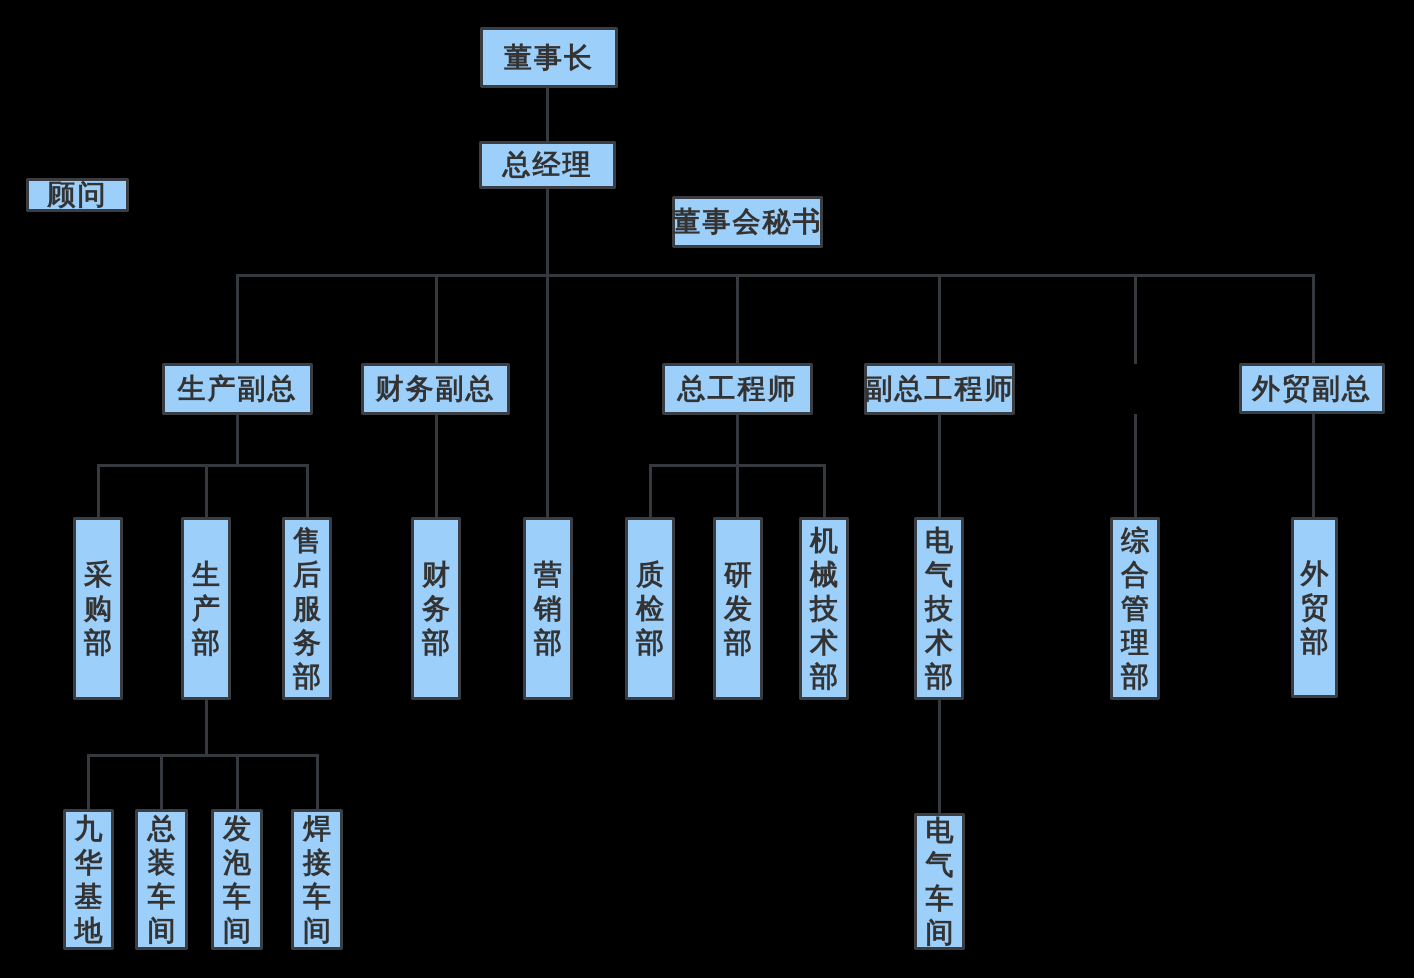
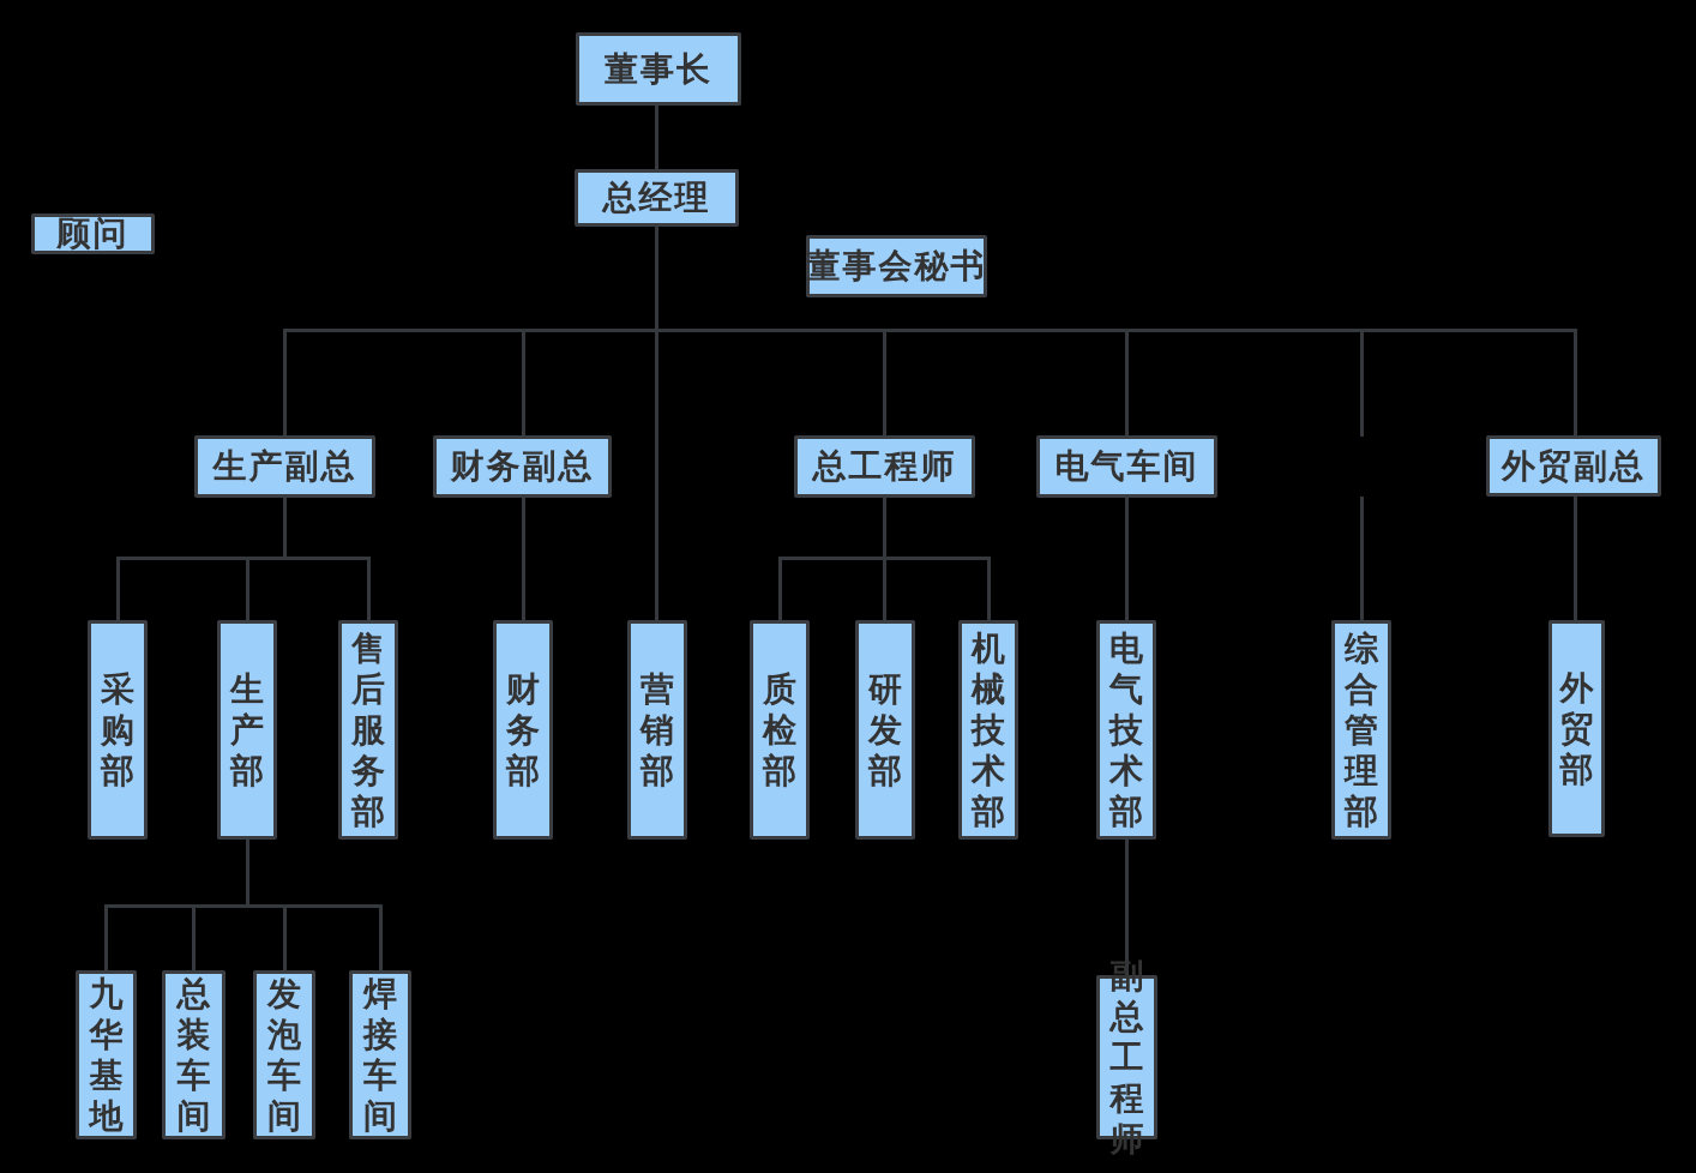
  董事长
  总经理
  顾问
  董事会秘书
  生产副总
  财务副总
  总工程师
- 副总工程师
+ 电气车间
  外贸副总
  采购部
  生产部
  售后服务部
  财务部
  营销部
  质检部
  研发部
  机械技术部
  电气技术部
  综合管理部
  外贸部
  九华基地
  总装车间
  发泡车间
  焊接车间
- 电气车间
+ 副总工程师
